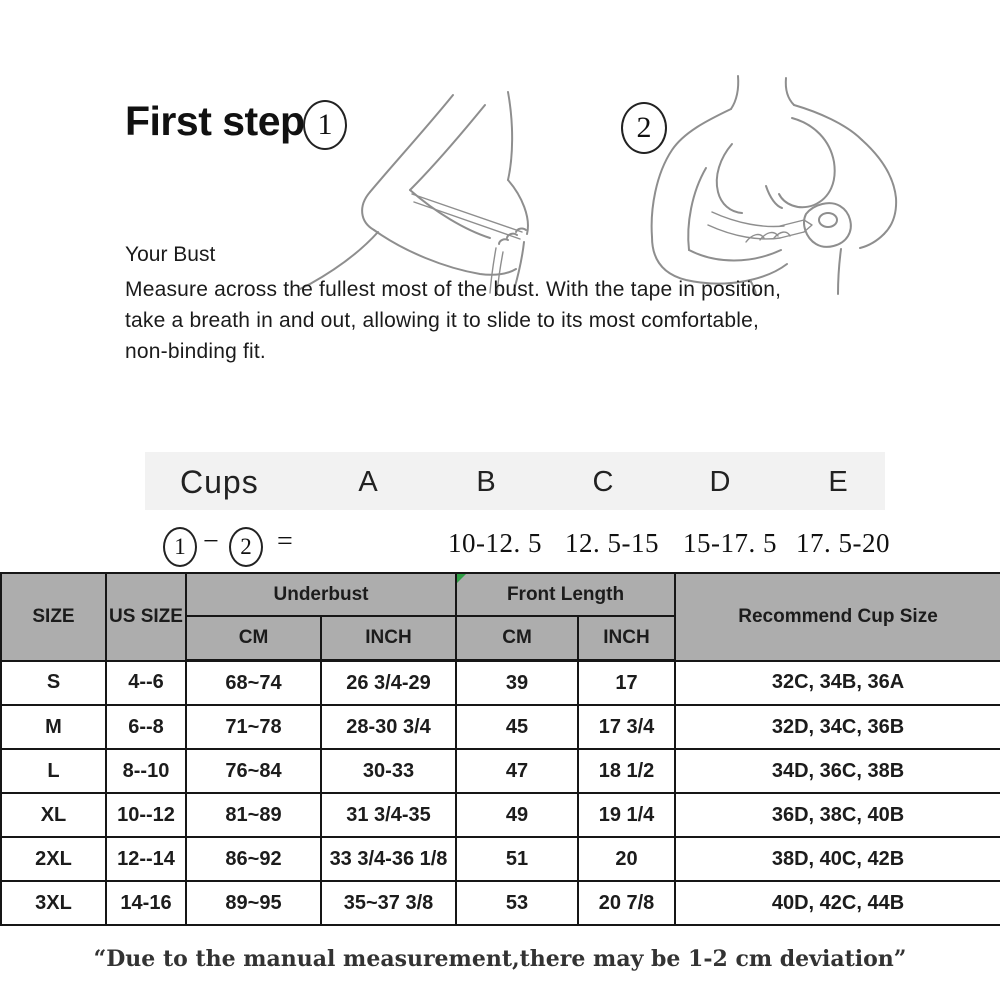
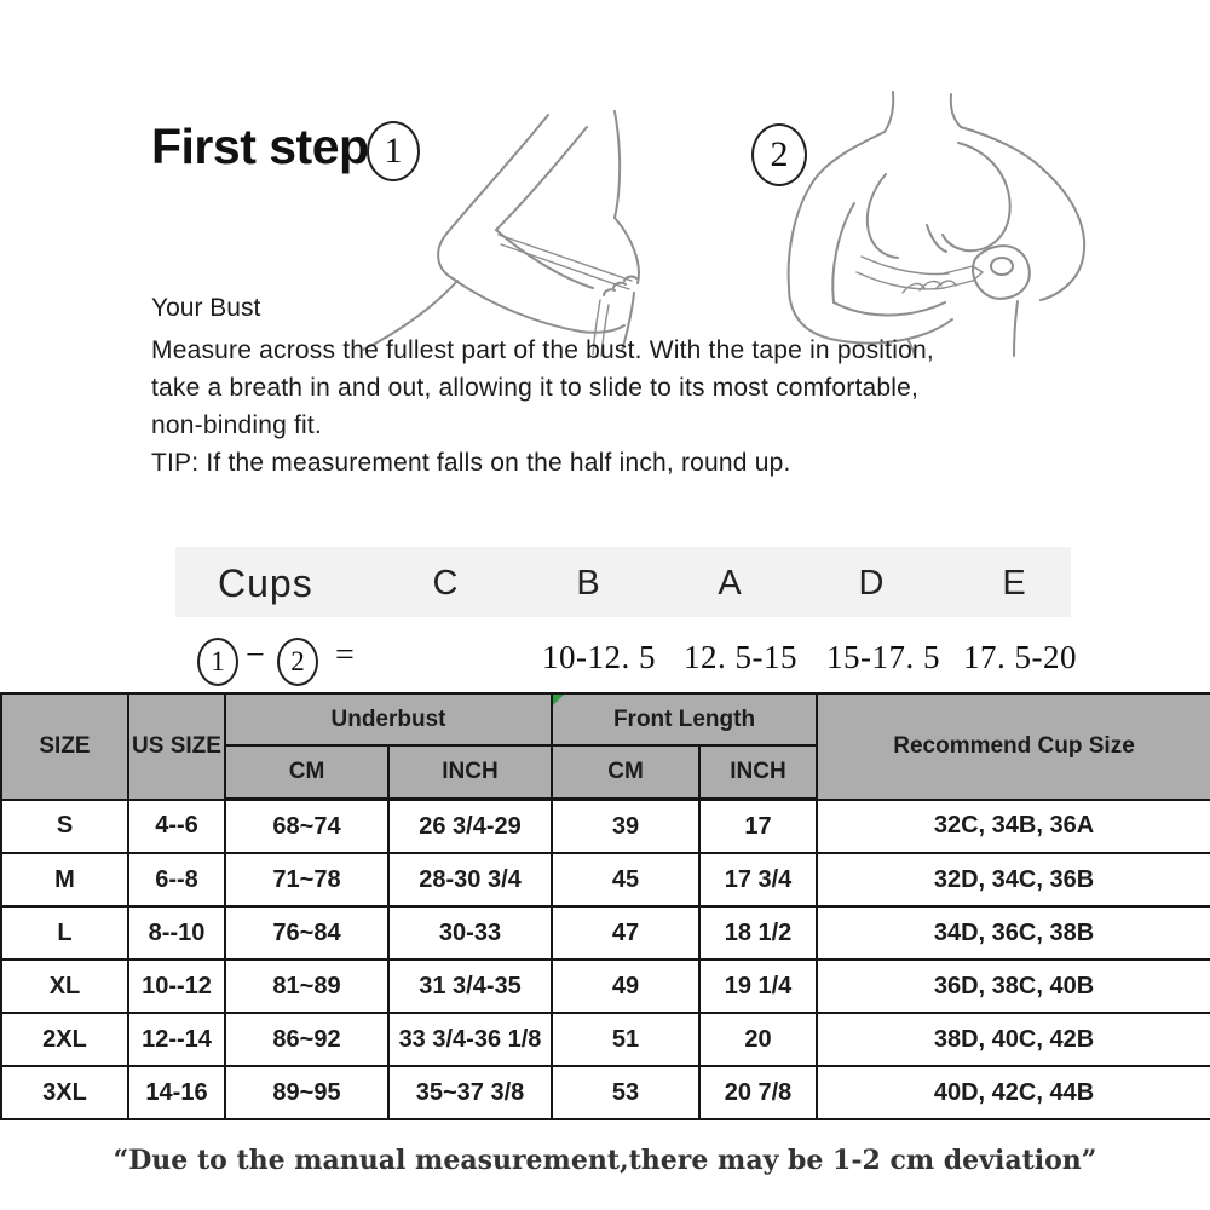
  First step
  1
  2
  Your Bust
- Measure across the fullest most of the bust. With the tape in position,
+ Measure across the fullest part of the bust. With the tape in position,
  take a breath in and out, allowing it to slide to its most comfortable,
  non-binding fit.
+ TIP: If the measurement falls on the half inch, round up.
  Cups
- A
+ C
  B
- C
+ A
  D
  E
  1
  −
  2
  =
  10-12. 5
  12. 5-15
  15-17. 5
  17. 5-20
  SIZE	US SIZE	Underbust	Front Length	Recommend Cup Size
  CM	INCH	CM	INCH
  S	4--6	68~74	26 3/4-29	39	17	32C, 34B, 36A
  M	6--8	71~78	28-30 3/4	45	17 3/4	32D, 34C, 36B
  L	8--10	76~84	30-33	47	18 1/2	34D, 36C, 38B
  XL	10--12	81~89	31 3/4-35	49	19 1/4	36D, 38C, 40B
  2XL	12--14	86~92	33 3/4-36 1/8	51	20	38D, 40C, 42B
  3XL	14-16	89~95	35~37 3/8	53	20 7/8	40D, 42C, 44B
  “Due to the manual measurement,there may be 1-2 cm deviation”
